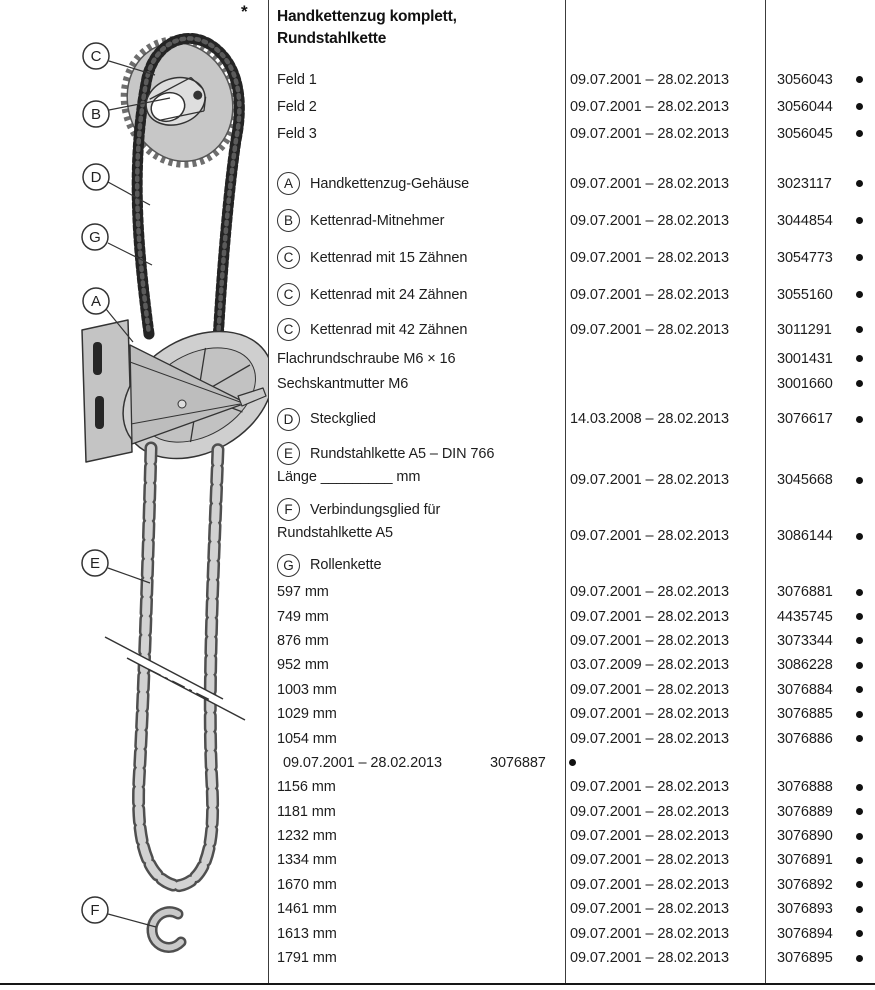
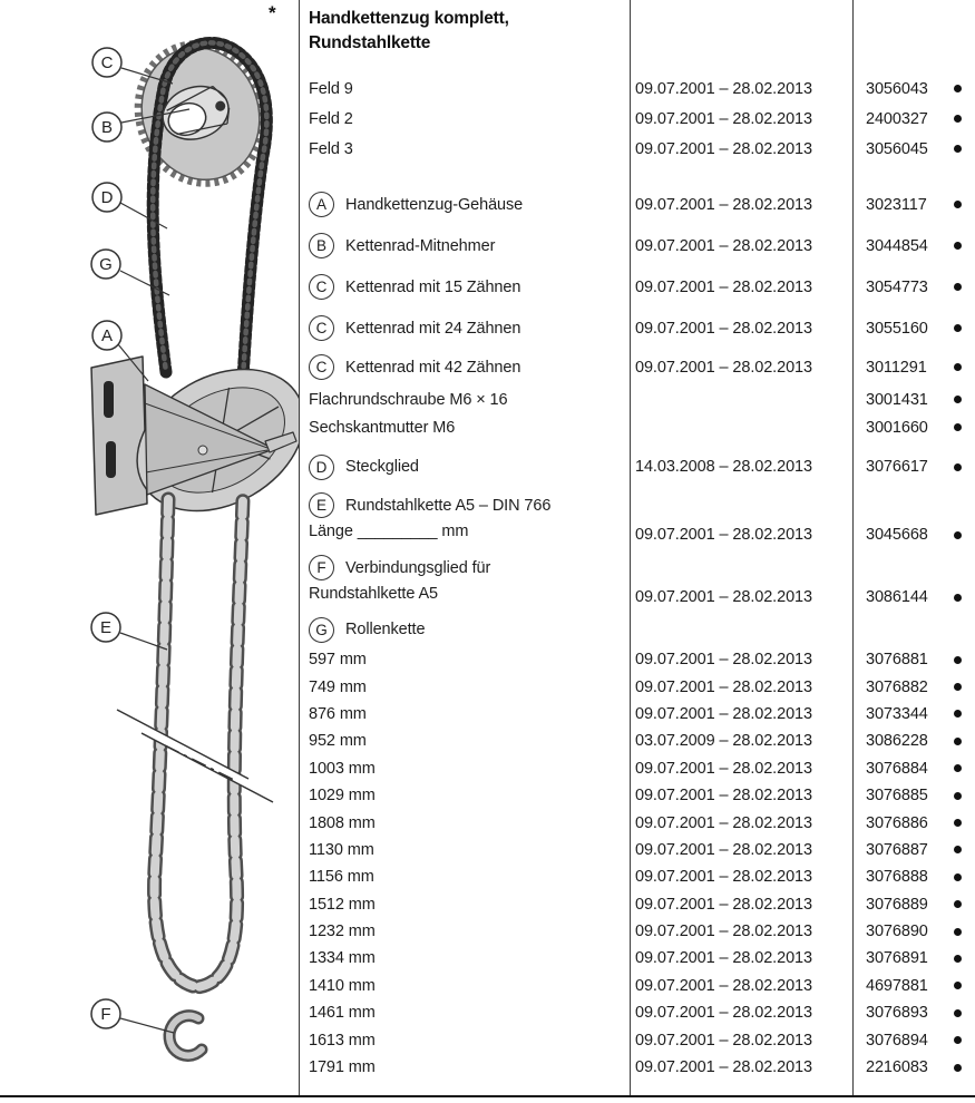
  C
  B
  D
  G
  A
  E
  F
  *
  Handkettenzug komplett,
  Rundstahlkette
- Feld 1
+ Feld 9
  09.07.2001 – 28.02.2013
  3056043
  Feld 2
  09.07.2001 – 28.02.2013
- 3056044
+ 2400327
  Feld 3
  09.07.2001 – 28.02.2013
  3056045
  A
  Handkettenzug-Gehäuse
  09.07.2001 – 28.02.2013
  3023117
  B
  Kettenrad-Mitnehmer
  09.07.2001 – 28.02.2013
  3044854
  C
  Kettenrad mit 15 Zähnen
  09.07.2001 – 28.02.2013
  3054773
  C
  Kettenrad mit 24 Zähnen
  09.07.2001 – 28.02.2013
  3055160
  C
  Kettenrad mit 42 Zähnen
  09.07.2001 – 28.02.2013
  3011291
  Flachrundschraube M6 × 16
  3001431
  Sechskantmutter M6
  3001660
  D
  Steckglied
  14.03.2008 – 28.02.2013
  3076617
  E
  Rundstahlkette A5 – DIN 766
  Länge _________ mm
  09.07.2001 – 28.02.2013
  3045668
  F
  Verbindungsglied für
  Rundstahlkette A5
  09.07.2001 – 28.02.2013
  3086144
  G
  Rollenkette
  597 mm
  09.07.2001 – 28.02.2013
  3076881
  749 mm
  09.07.2001 – 28.02.2013
- 4435745
+ 3076882
  876 mm
  09.07.2001 – 28.02.2013
  3073344
  952 mm
  03.07.2009 – 28.02.2013
  3086228
  1003 mm
  09.07.2001 – 28.02.2013
  3076884
  1029 mm
  09.07.2001 – 28.02.2013
  3076885
- 1054 mm
+ 1808 mm
  09.07.2001 – 28.02.2013
  3076886
+ 1130 mm
  09.07.2001 – 28.02.2013
  3076887
  1156 mm
  09.07.2001 – 28.02.2013
  3076888
- 1181 mm
+ 1512 mm
  09.07.2001 – 28.02.2013
  3076889
  1232 mm
  09.07.2001 – 28.02.2013
  3076890
  1334 mm
  09.07.2001 – 28.02.2013
  3076891
- 1670 mm
+ 1410 mm
  09.07.2001 – 28.02.2013
- 3076892
+ 4697881
  1461 mm
  09.07.2001 – 28.02.2013
  3076893
  1613 mm
  09.07.2001 – 28.02.2013
  3076894
  1791 mm
  09.07.2001 – 28.02.2013
- 3076895
+ 2216083
